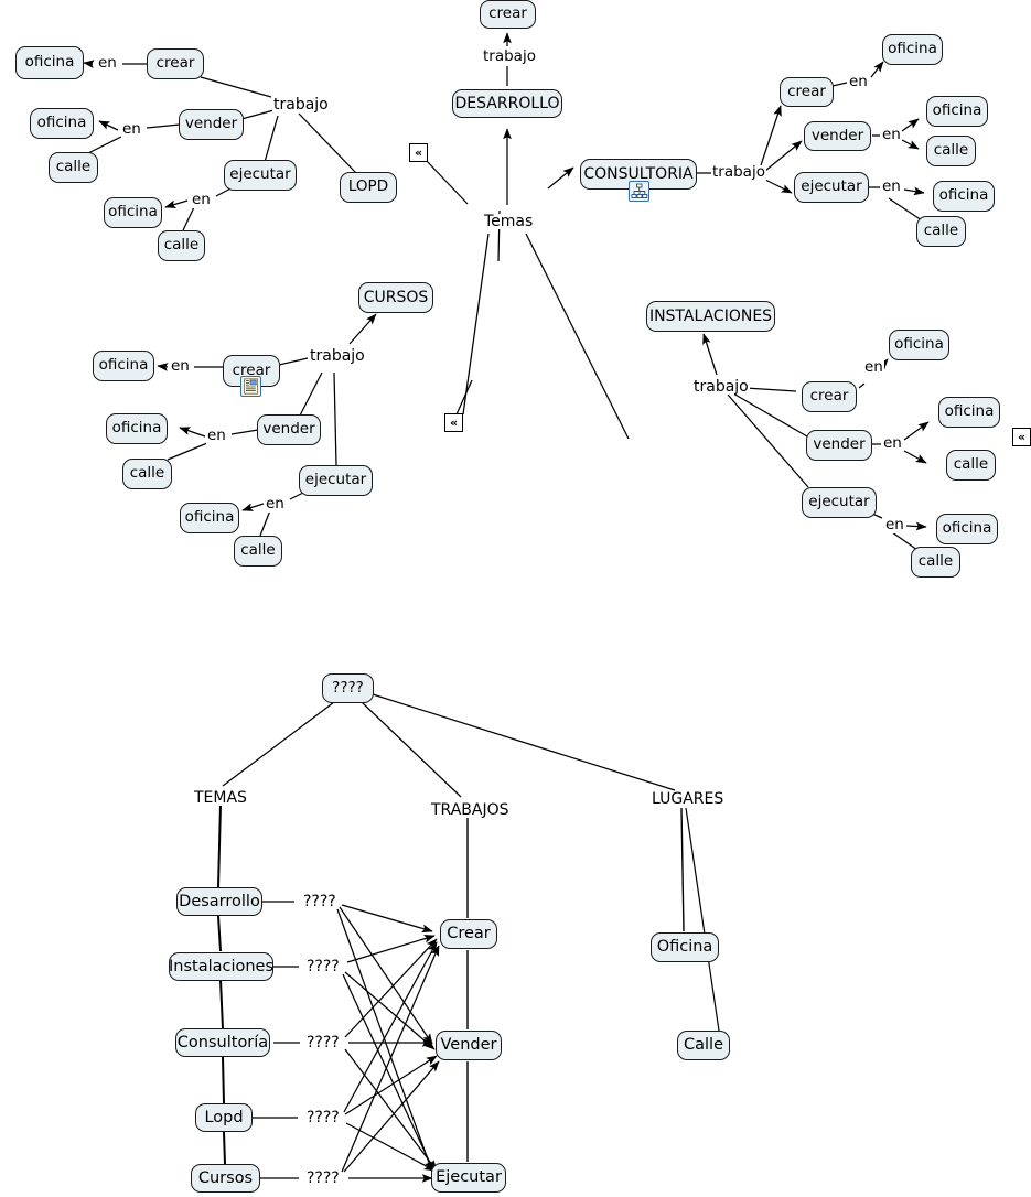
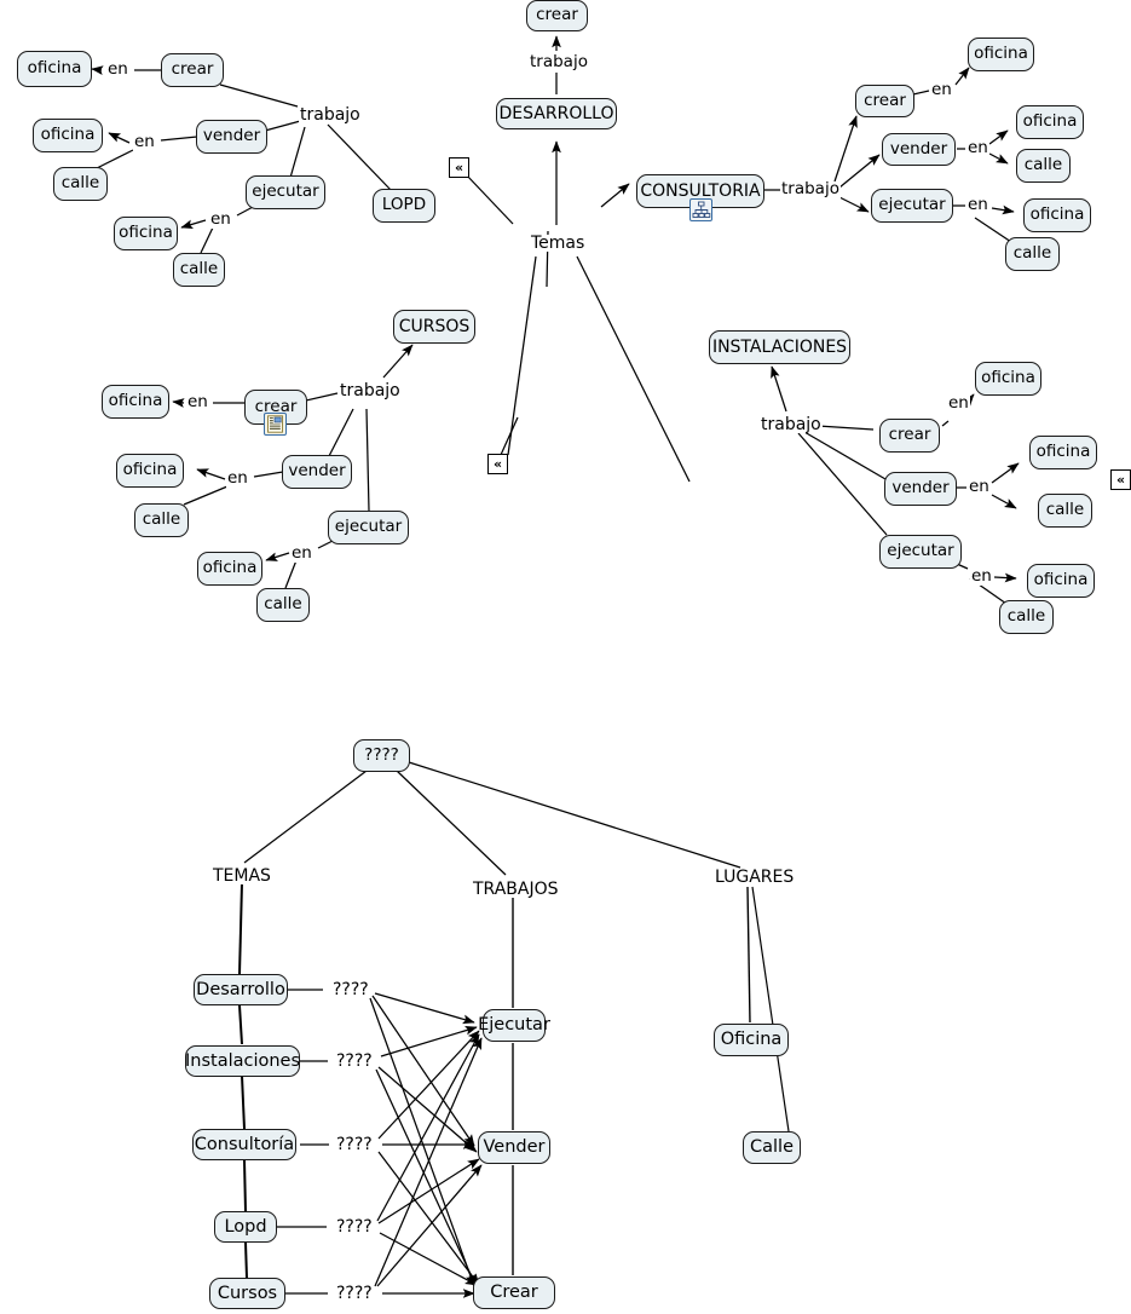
  oficina
  en
  crear
  oficina
  en
  vender
  calle
  trabajo
  ejecutar
  en
  oficina
  calle
  LOPD
  crear
  trabajo
  DESARROLLO
  Temas
  «
  «
  «
  CONSULTORIA
  trabajo
  crear
  en
  oficina
  vender
  en
  oficina
  calle
  ejecutar
  en
  oficina
  calle
  CURSOS
  trabajo
  crear
  en
  oficina
  vender
  en
  oficina
  calle
  ejecutar
  en
  oficina
  calle
  INSTALACIONES
  trabajo
  crear
  en
  oficina
  vender
  en
  oficina
  calle
  ejecutar
  en
  oficina
  calle
  ????
  TEMAS
  TRABAJOS
  LUGARES
  Desarrollo
  Instalaciones
  Consultoría
  Lopd
  Cursos
  ????
  ????
  ????
  ????
  ????
- Crear
+ Ejecutar
  Vender
- Ejecutar
+ Crear
  Oficina
  Calle
